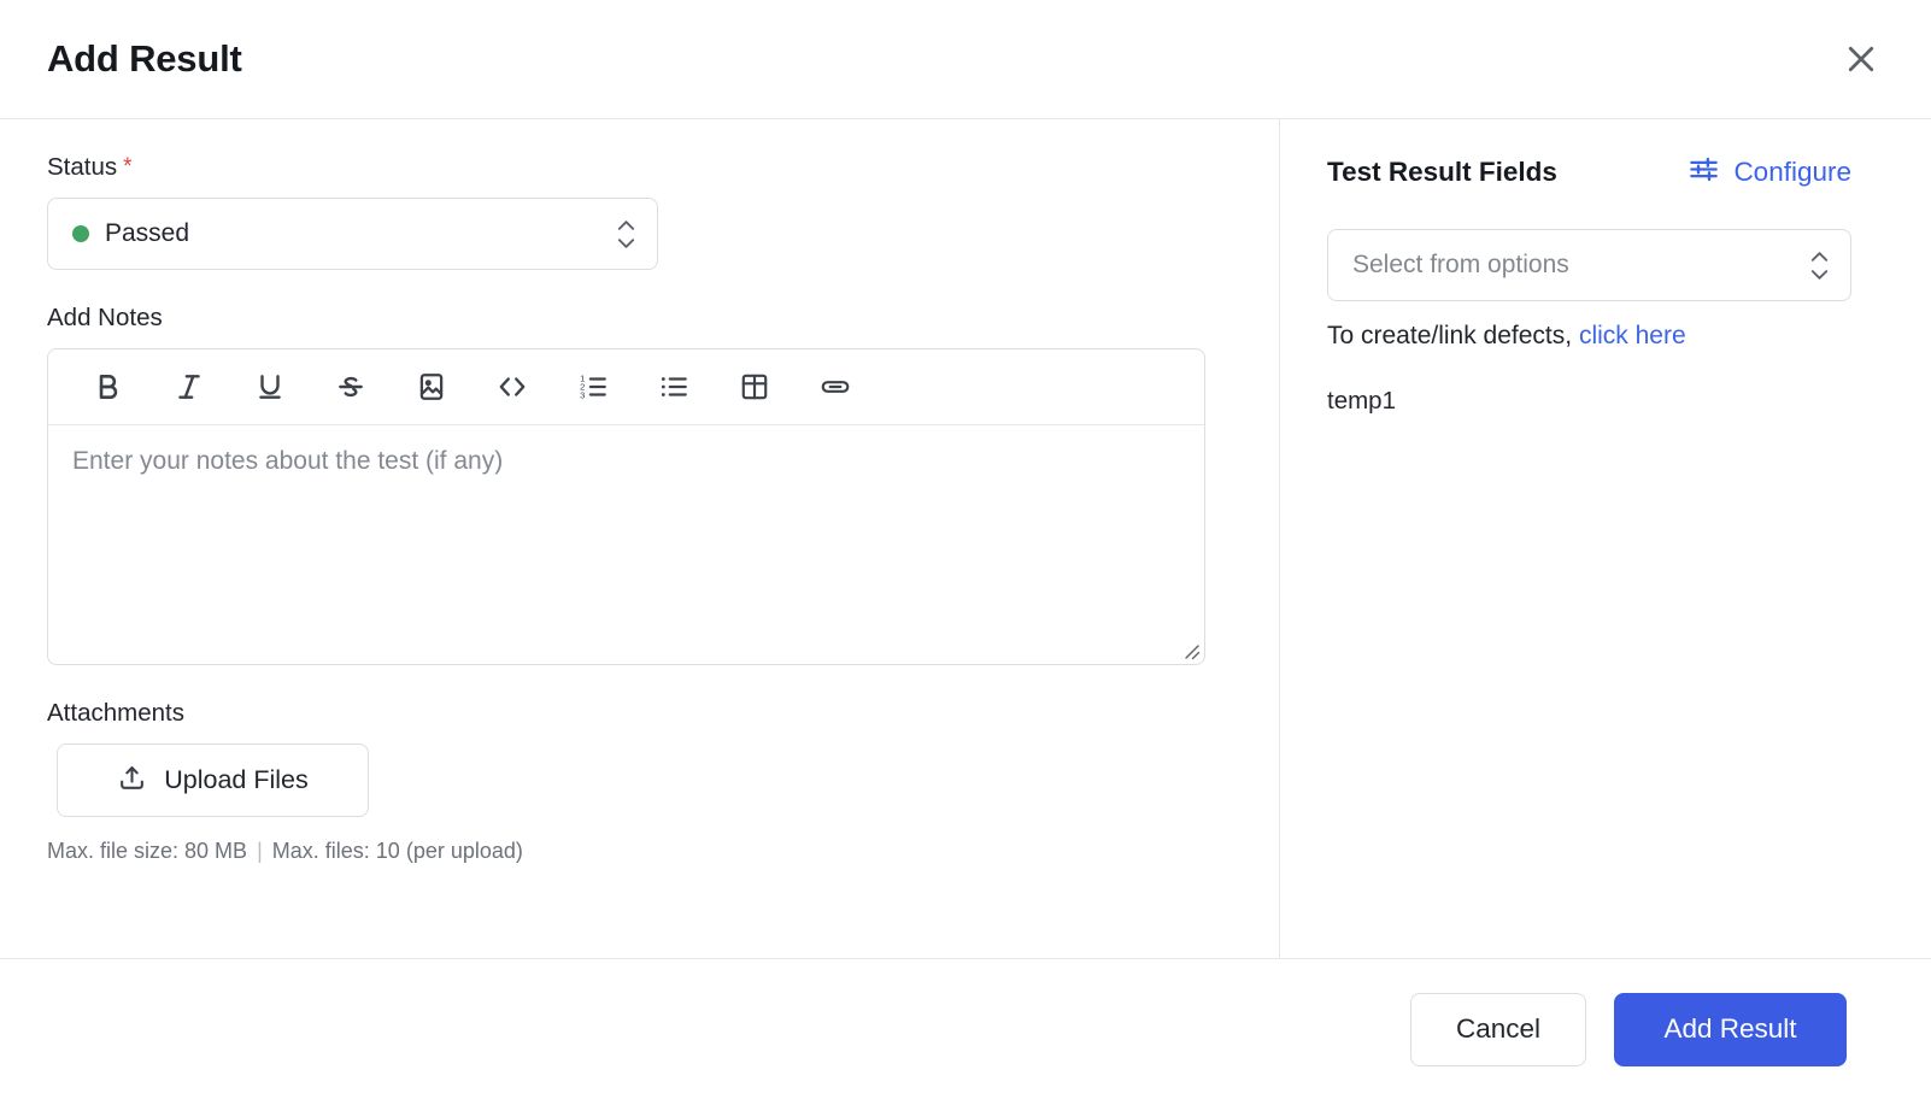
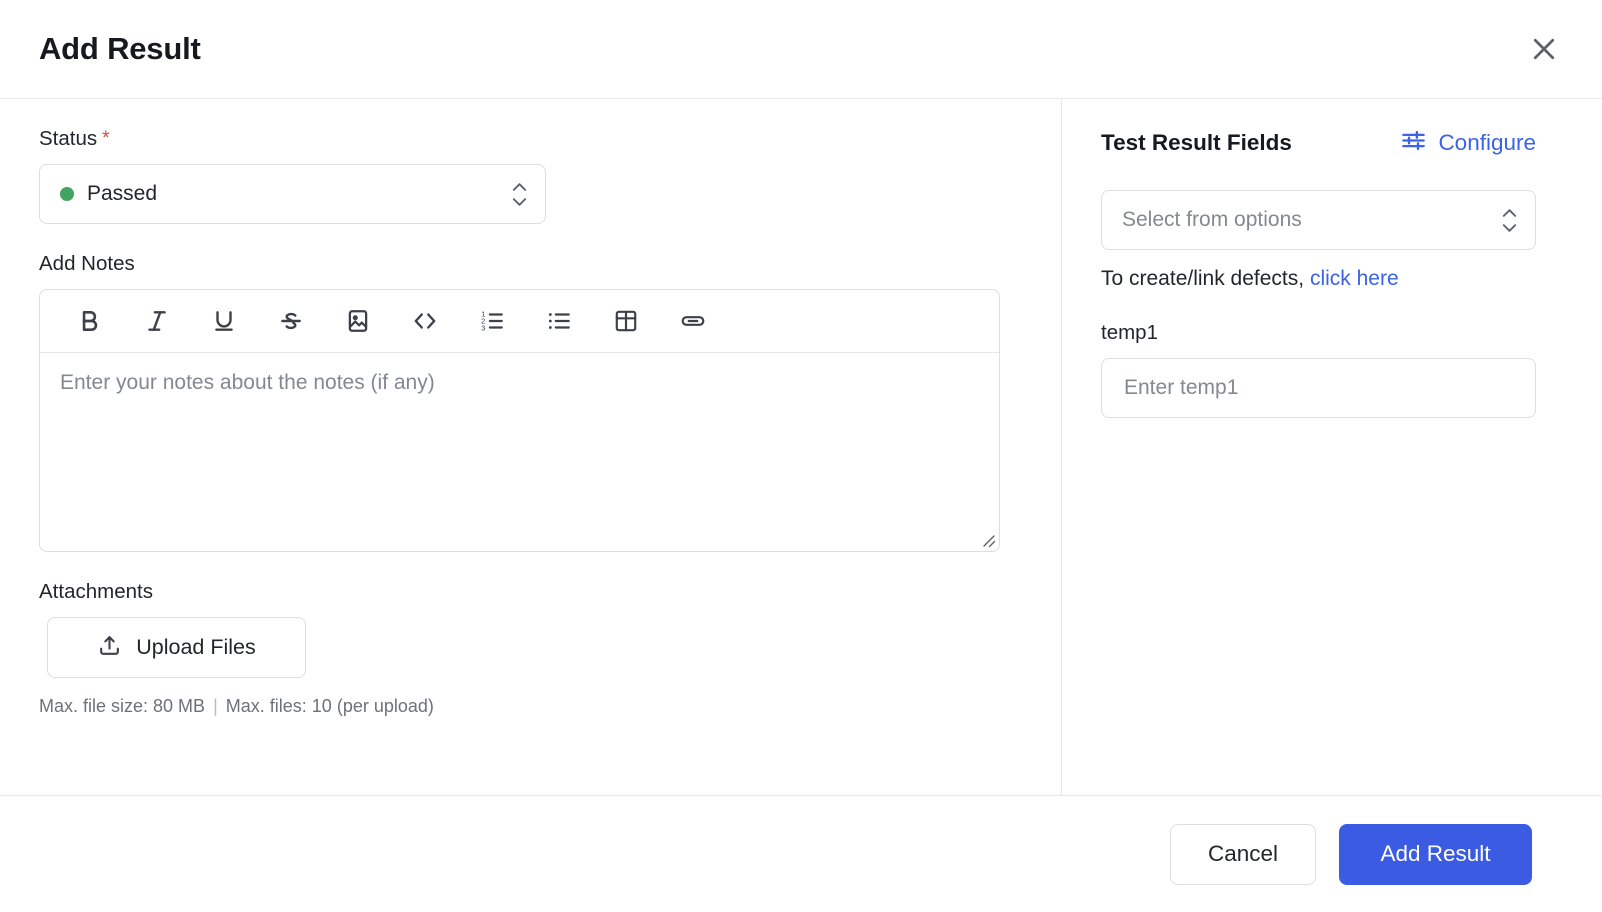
  Add Result
  Status
  *
  Passed
  Add Notes
  1
  2
  3
- Enter your notes about the test (if any)
+ Enter your notes about the notes (if any)
  Attachments
  Upload Files
  Max. file size: 80 MB | Max. files: 10 (per upload)
  Test Result Fields
  Configure
  Select from options
  To create/link defects, click here
  temp1
+ Enter temp1
  Cancel
  Add Result
